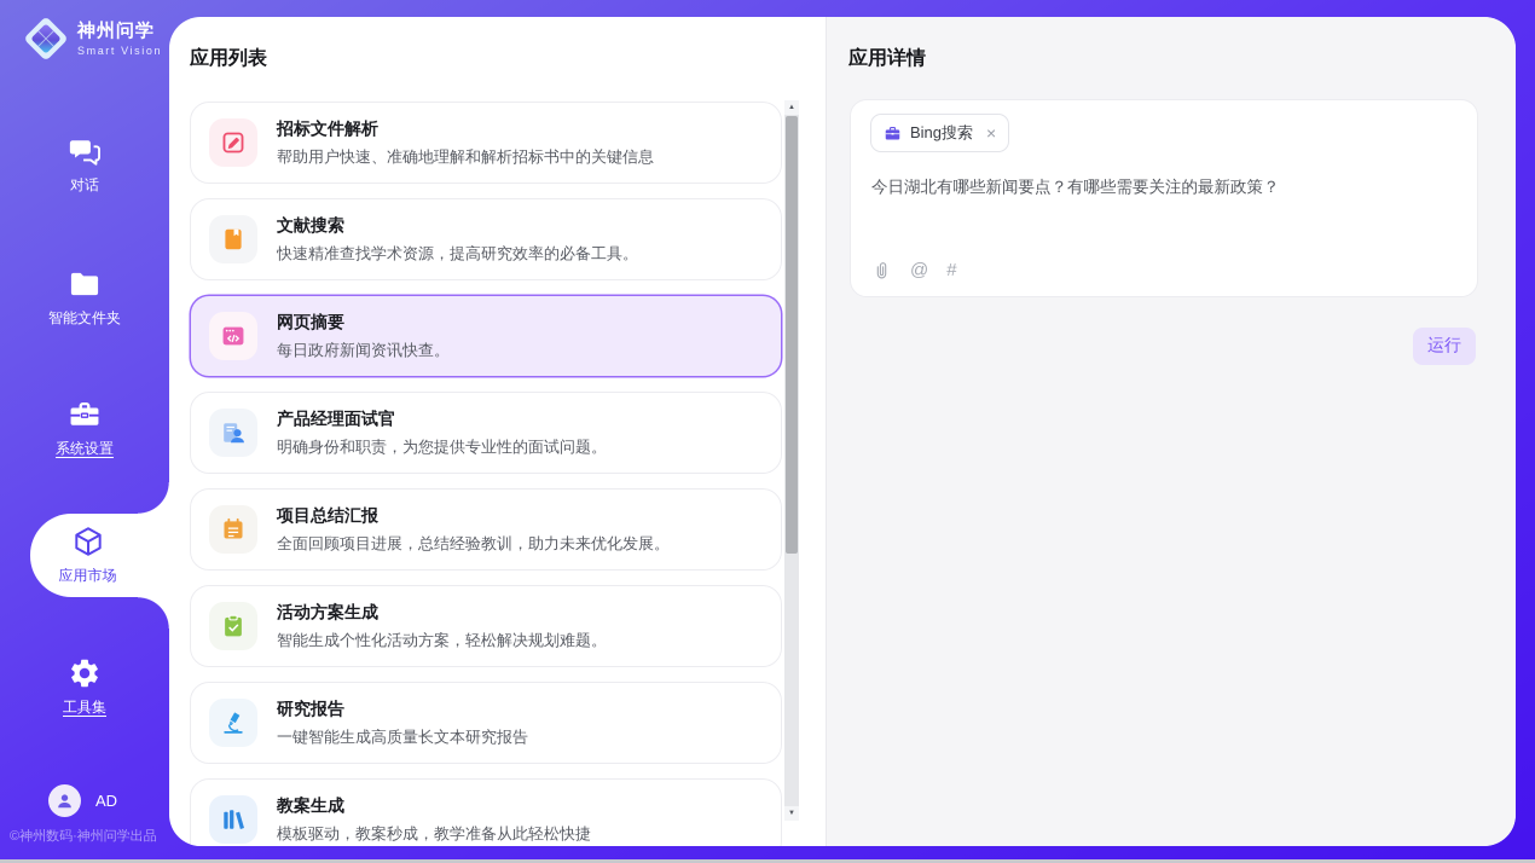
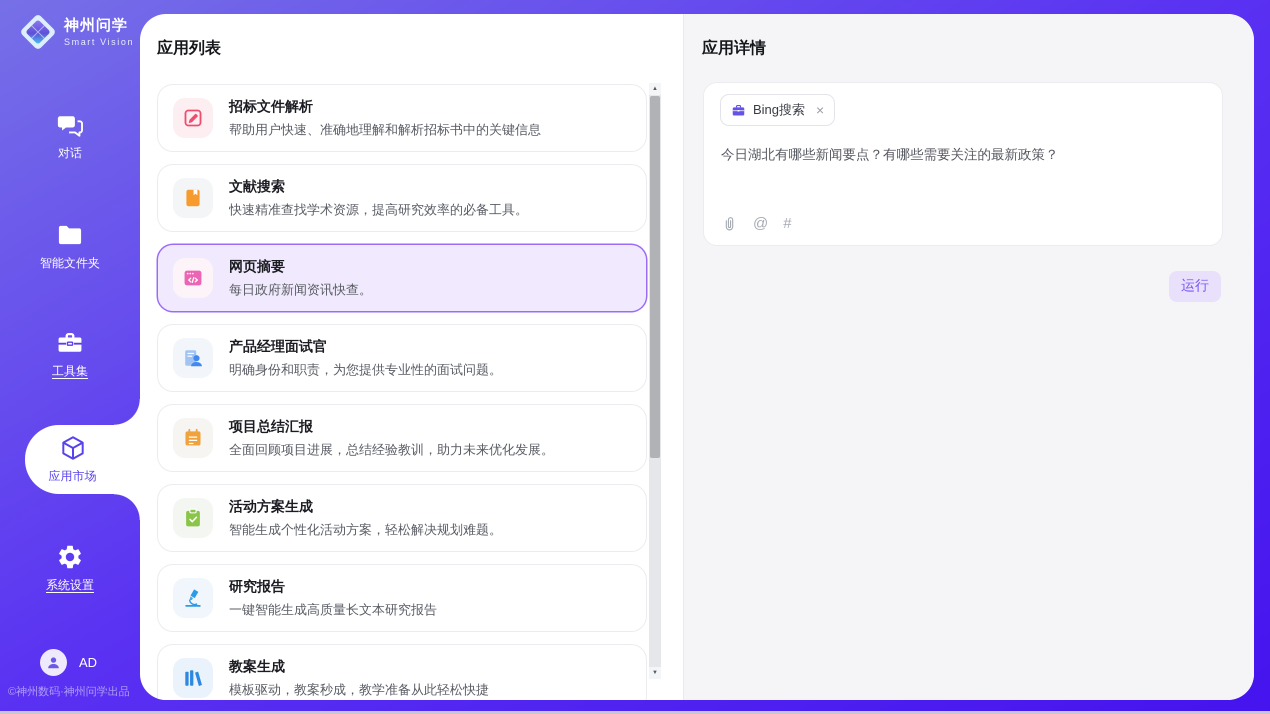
  神州问学
  Smart Vision
  对话
  智能文件夹
- 系统设置
+ 工具集
  应用市场
- 工具集
+ 系统设置
  AD
  ©神州数码·神州问学出品
  应用列表
  招标文件解析
  帮助用户快速、准确地理解和解析招标书中的关键信息
  文献搜索
  快速精准查找学术资源，提高研究效率的必备工具。
  网页摘要
  每日政府新闻资讯快查。
  产品经理面试官
  明确身份和职责，为您提供专业性的面试问题。
  项目总结汇报
  全面回顾项目进展，总结经验教训，助力未来优化发展。
  活动方案生成
  智能生成个性化活动方案，轻松解决规划难题。
  研究报告
  一键智能生成高质量长文本研究报告
  教案生成
  模板驱动，教案秒成，教学准备从此轻松快捷
  应用详情
  Bing搜索
  ×
  今日湖北有哪些新闻要点？有哪些需要关注的最新政策？
  @
  #
  运行
